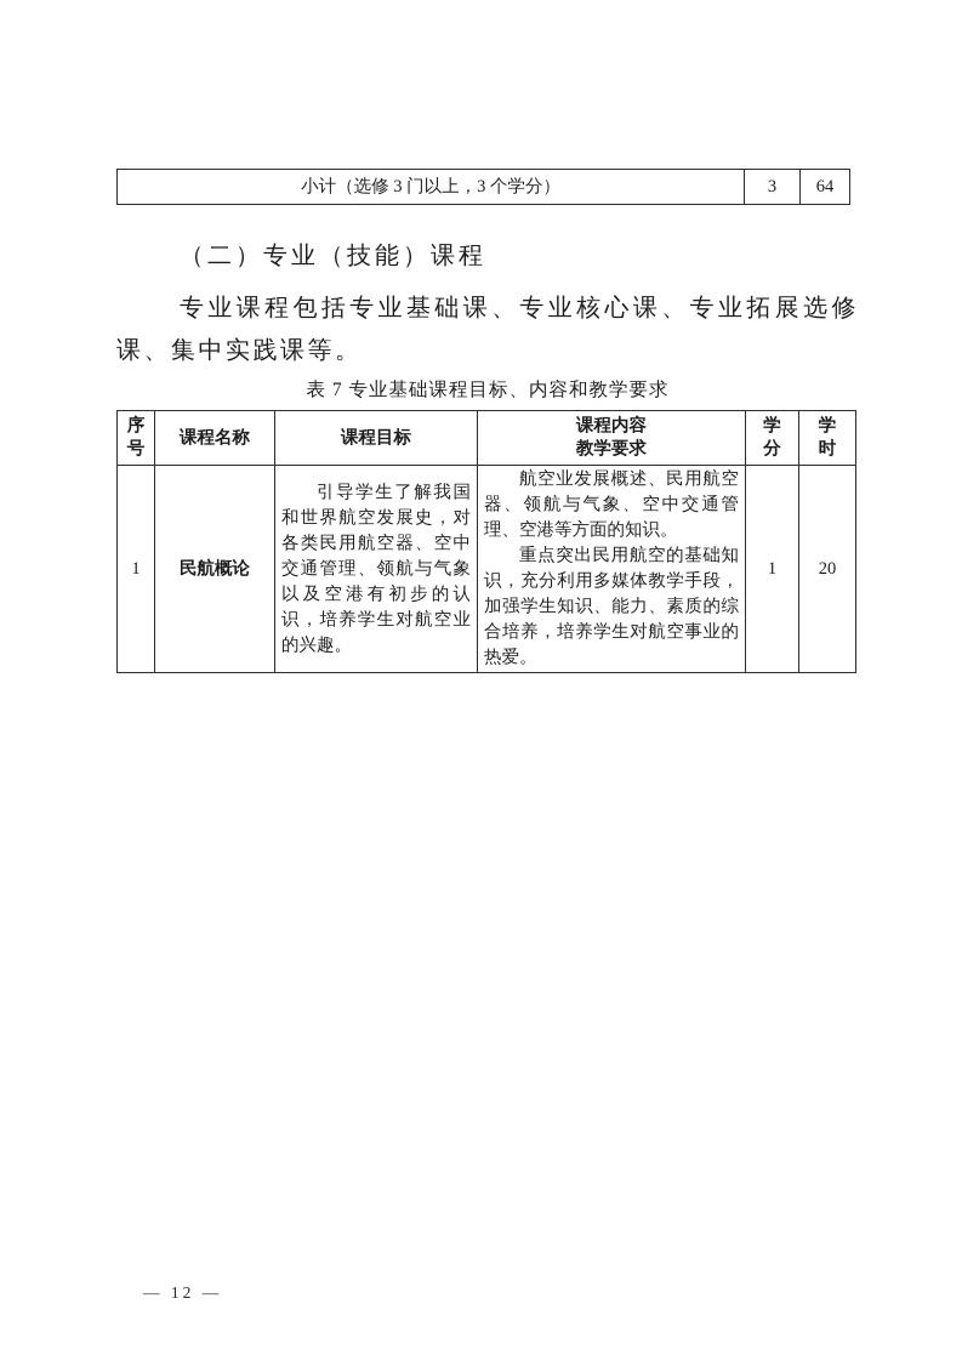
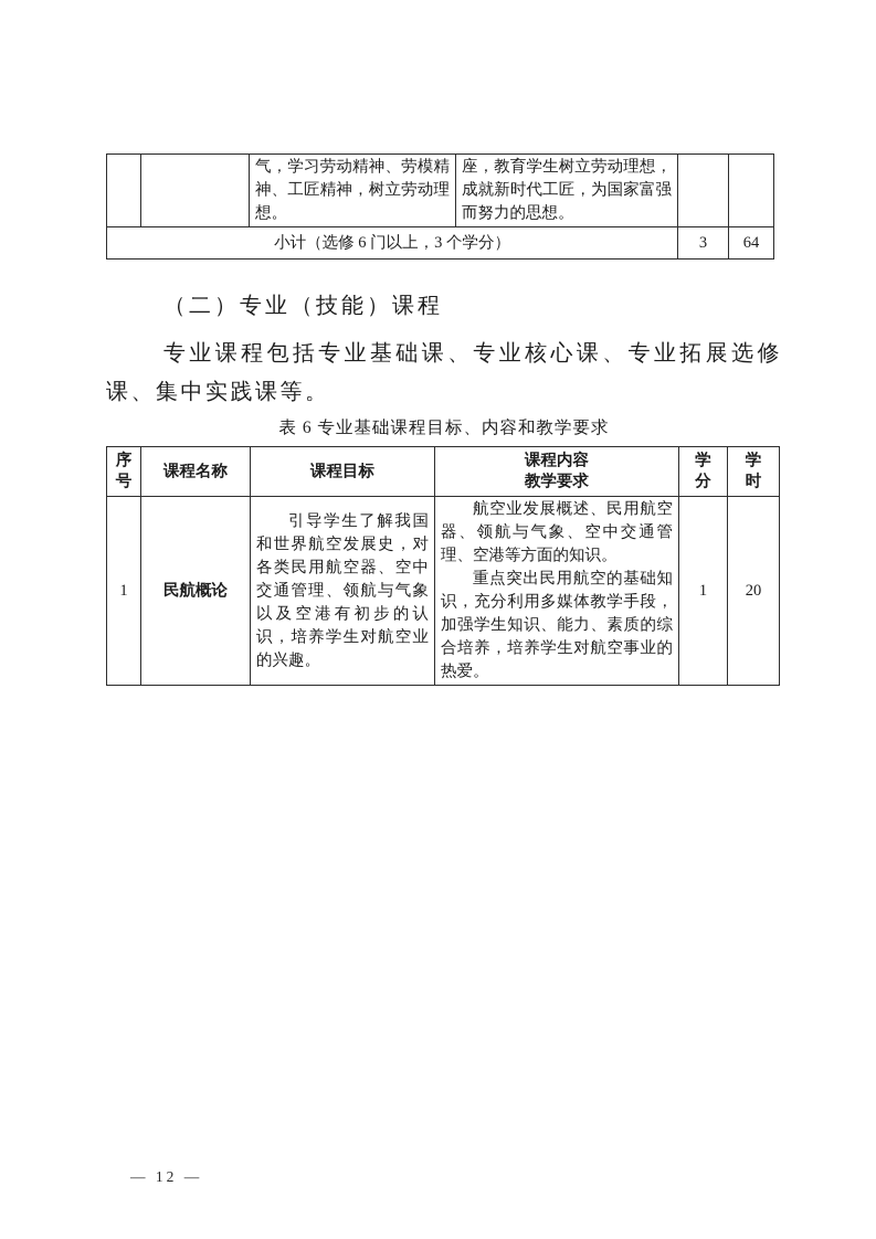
+ 		气，学习劳动精神、劳模精神、工匠精神，树立劳动理想。	座，教育学生树立劳动理想，成就新时代工匠，为国家富强而努力的思想。
- 小计（选修 3 门以上，3 个学分）	3	64
+ 小计（选修 6 门以上，3 个学分）	3	64
  （二）专业（技能）课程
  专业课程包括专业基础课、专业核心课、专业拓展选修课、集中实践课等。
- 表 7 专业基础课程目标、内容和教学要求
+ 表 6 专业基础课程目标、内容和教学要求
  序 号	课程名称	课程目标	课程内容 教学要求	学 分	学 时
  1	民航概论	引导学生了解我国和世界航空发展史，对各类民用航空器、空中交通管理、领航与气象以及空港有初步的认识，培养学生对航空业的兴趣。	航空业发展概述、民用航空器、领航与气象、空中交通管理、空港等方面的知识。 重点突出民用航空的基础知识，充分利用多媒体教学手段，加强学生知识、能力、素质的综合培养，培养学生对航空事业的热爱。	1	20
  — 12 —
